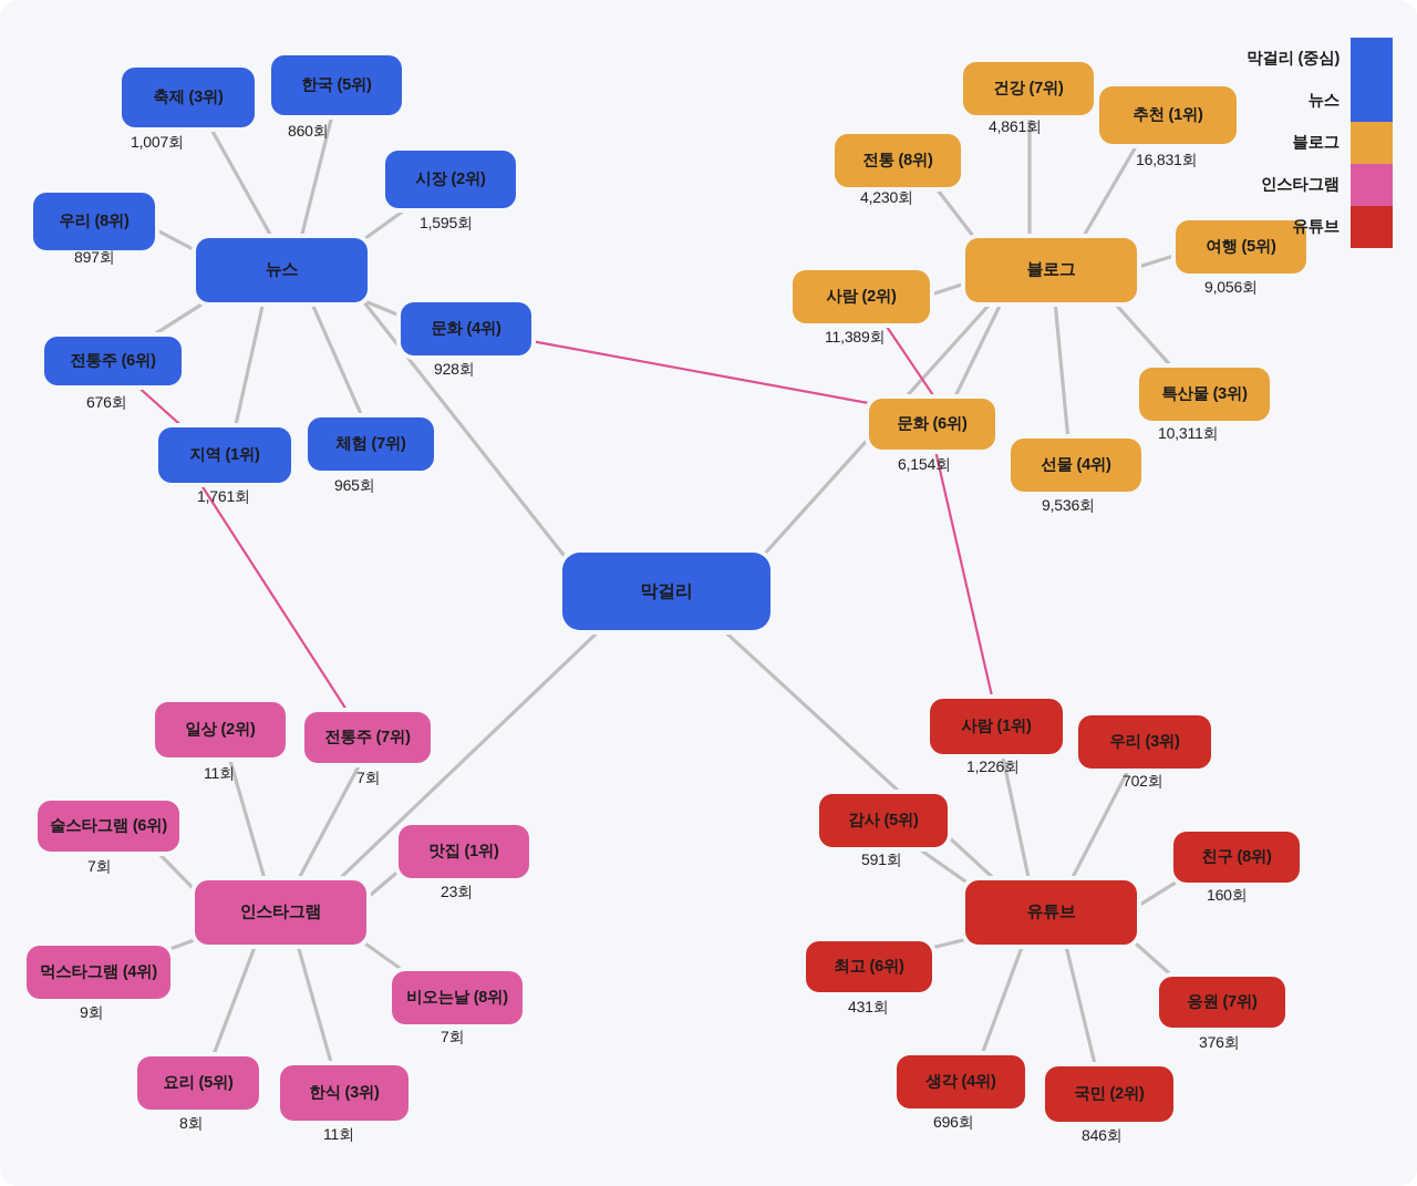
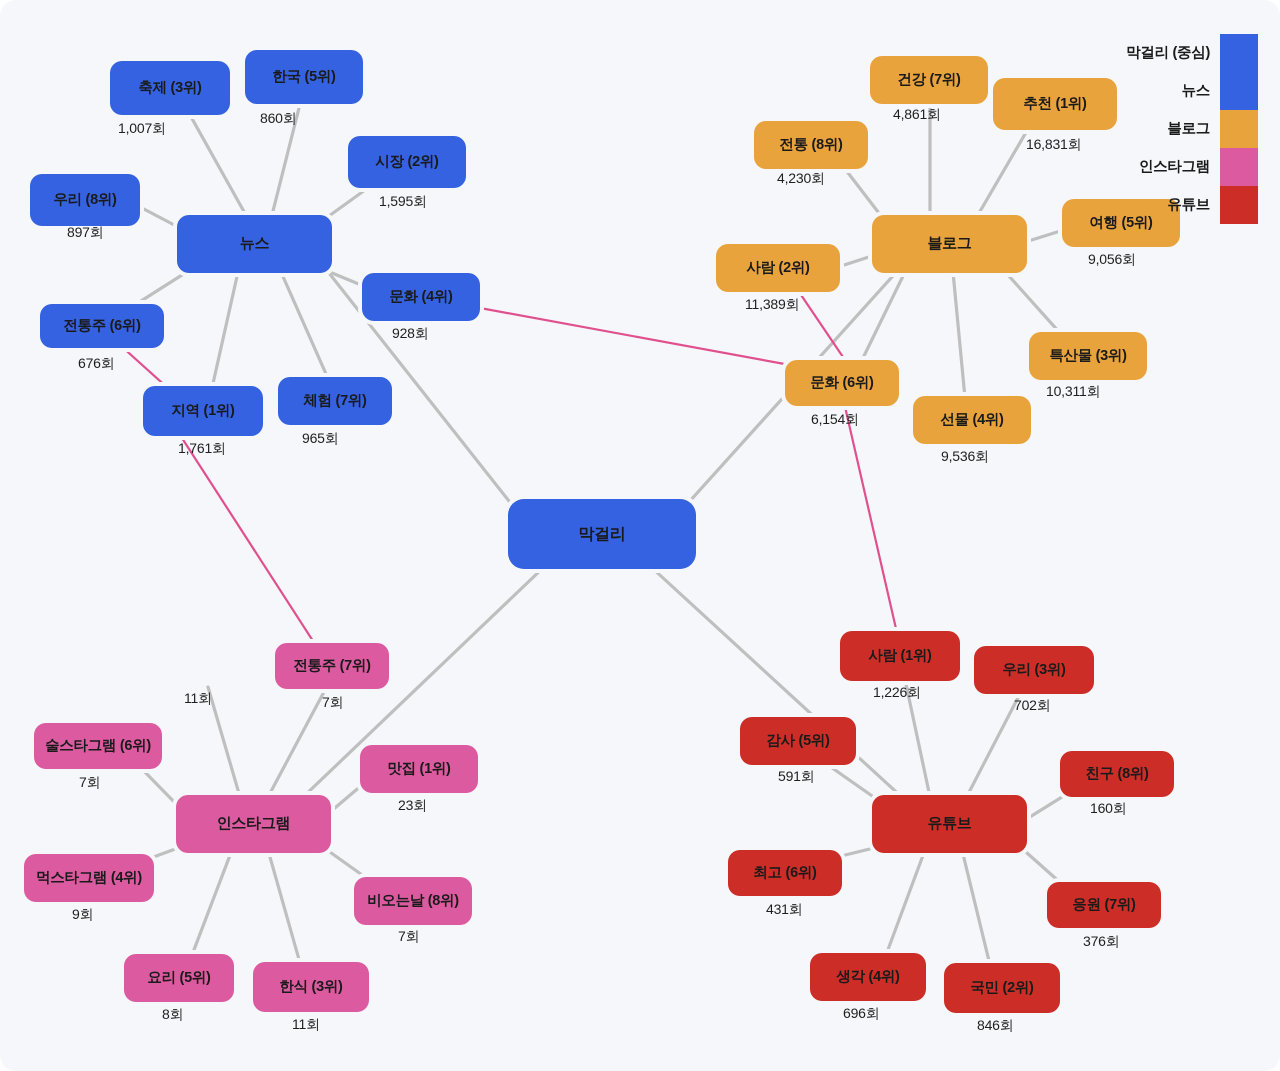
  막걸리
  뉴스
  블로그
  인스타그램
  유튜브
  축제 (3위)
  1,007회
  한국 (5위)
  860회
  시장 (2위)
  1,595회
  우리 (8위)
  897회
  전통주 (6위)
  676회
  지역 (1위)
  1,761회
  체험 (7위)
  965회
  문화 (4위)
  928회
  건강 (7위)
  4,861회
  추천 (1위)
  16,831회
  전통 (8위)
  4,230회
  여행 (5위)
  9,056회
  사람 (2위)
  11,389회
  문화 (6위)
  6,154회
  선물 (4위)
  9,536회
  특산물 (3위)
  10,311회
- 일상 (2위)
  11회
  전통주 (7위)
  7회
  술스타그램 (6위)
  7회
  맛집 (1위)
  23회
  먹스타그램 (4위)
  9회
  비오는날 (8위)
  7회
  요리 (5위)
  8회
  한식 (3위)
  11회
  사람 (1위)
  1,226회
  우리 (3위)
  702회
  감사 (5위)
  591회
  친구 (8위)
  160회
  최고 (6위)
  431회
  응원 (7위)
  376회
  생각 (4위)
  696회
  국민 (2위)
  846회
  막걸리 (중심)
  뉴스
  블로그
  인스타그램
  유튜브
